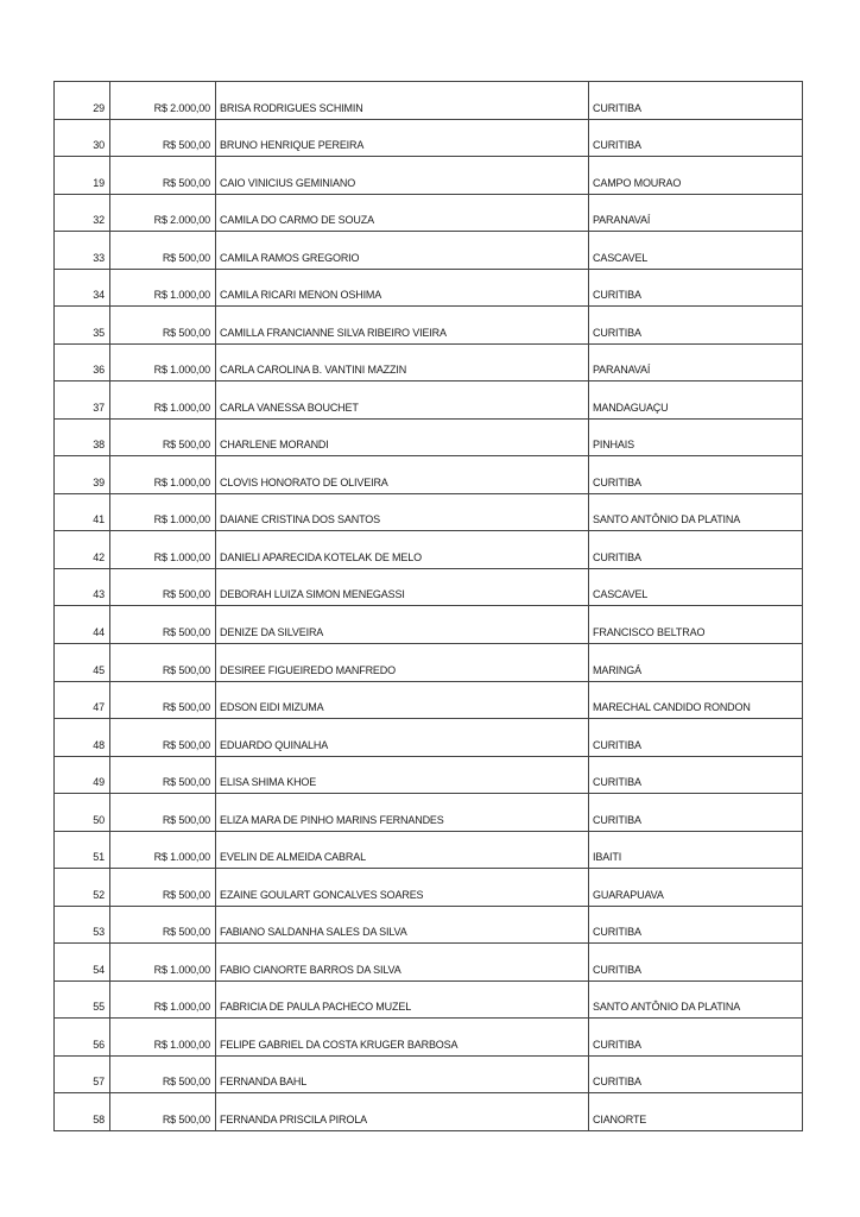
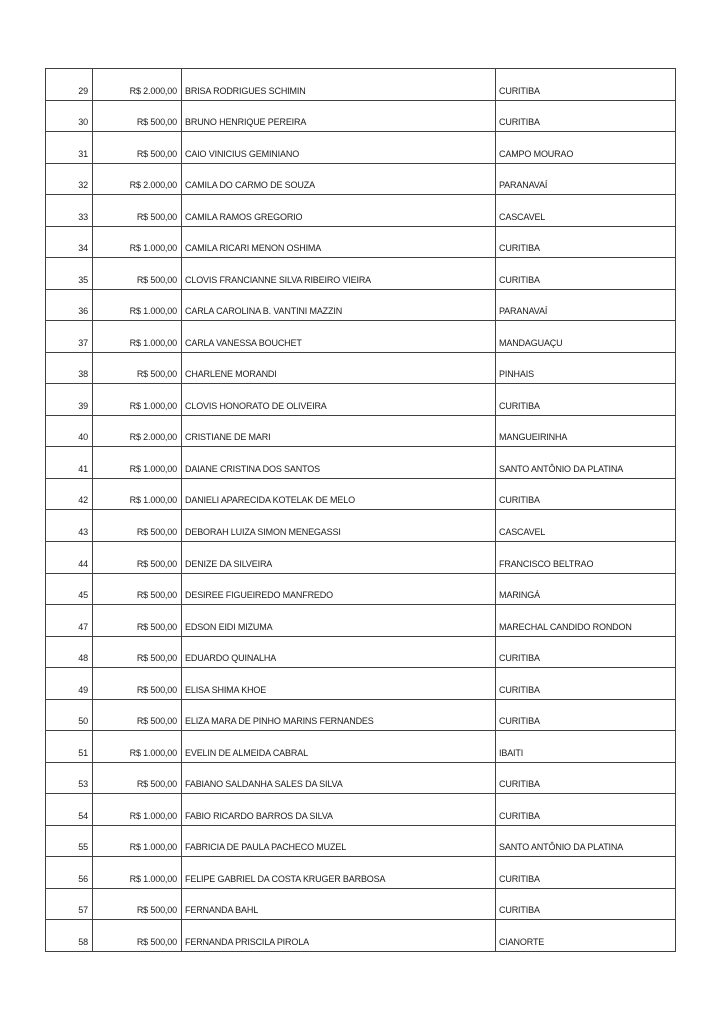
  29	R$ 2.000,00	BRISA RODRIGUES SCHIMIN	CURITIBA
  30	R$ 500,00	BRUNO HENRIQUE PEREIRA	CURITIBA
- 19	R$ 500,00	CAIO VINICIUS GEMINIANO	CAMPO MOURAO
+ 31	R$ 500,00	CAIO VINICIUS GEMINIANO	CAMPO MOURAO
  32	R$ 2.000,00	CAMILA DO CARMO DE SOUZA	PARANAVAÍ
  33	R$ 500,00	CAMILA RAMOS GREGORIO	CASCAVEL
  34	R$ 1.000,00	CAMILA RICARI MENON OSHIMA	CURITIBA
- 35	R$ 500,00	CAMILLA FRANCIANNE SILVA RIBEIRO VIEIRA	CURITIBA
+ 35	R$ 500,00	CLOVIS FRANCIANNE SILVA RIBEIRO VIEIRA	CURITIBA
  36	R$ 1.000,00	CARLA CAROLINA B. VANTINI MAZZIN	PARANAVAÍ
  37	R$ 1.000,00	CARLA VANESSA BOUCHET	MANDAGUAÇU
  38	R$ 500,00	CHARLENE MORANDI	PINHAIS
  39	R$ 1.000,00	CLOVIS HONORATO DE OLIVEIRA	CURITIBA
+ 40	R$ 2.000,00	CRISTIANE DE MARI	MANGUEIRINHA
  41	R$ 1.000,00	DAIANE CRISTINA DOS SANTOS	SANTO ANTÔNIO DA PLATINA
  42	R$ 1.000,00	DANIELI APARECIDA KOTELAK DE MELO	CURITIBA
  43	R$ 500,00	DEBORAH LUIZA SIMON MENEGASSI	CASCAVEL
  44	R$ 500,00	DENIZE DA SILVEIRA	FRANCISCO BELTRAO
  45	R$ 500,00	DESIREE FIGUEIREDO MANFREDO	MARINGÁ
  47	R$ 500,00	EDSON EIDI MIZUMA	MARECHAL CANDIDO RONDON
  48	R$ 500,00	EDUARDO QUINALHA	CURITIBA
  49	R$ 500,00	ELISA SHIMA KHOE	CURITIBA
  50	R$ 500,00	ELIZA MARA DE PINHO MARINS FERNANDES	CURITIBA
  51	R$ 1.000,00	EVELIN DE ALMEIDA CABRAL	IBAITI
- 52	R$ 500,00	EZAINE GOULART GONCALVES SOARES	GUARAPUAVA
  53	R$ 500,00	FABIANO SALDANHA SALES DA SILVA	CURITIBA
- 54	R$ 1.000,00	FABIO CIANORTE BARROS DA SILVA	CURITIBA
+ 54	R$ 1.000,00	FABIO RICARDO BARROS DA SILVA	CURITIBA
  55	R$ 1.000,00	FABRICIA DE PAULA PACHECO MUZEL	SANTO ANTÔNIO DA PLATINA
  56	R$ 1.000,00	FELIPE GABRIEL DA COSTA KRUGER BARBOSA	CURITIBA
  57	R$ 500,00	FERNANDA BAHL	CURITIBA
  58	R$ 500,00	FERNANDA PRISCILA PIROLA	CIANORTE
